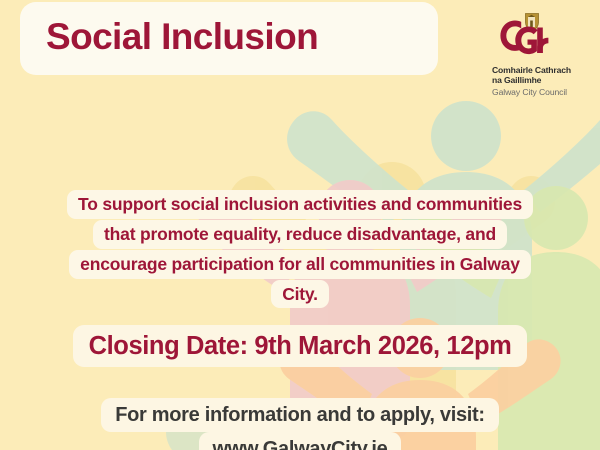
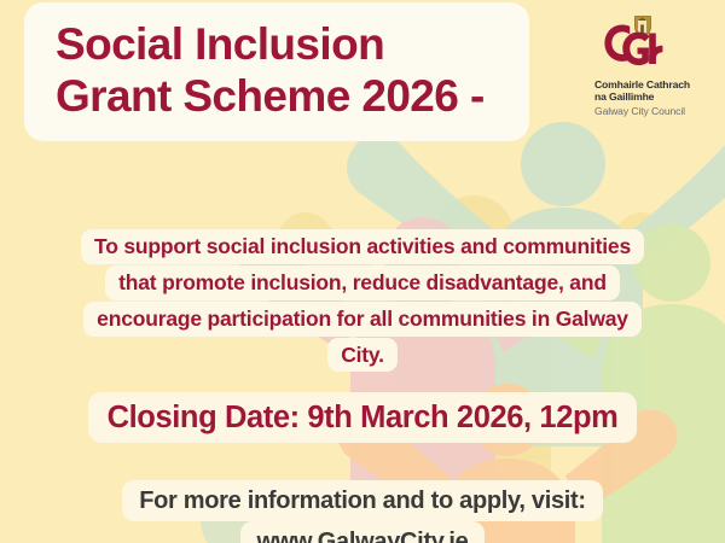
  Social Inclusion
+ Grant Scheme 2026 -
  Comhairle Cathrach
  na Gaillimhe
  Galway City Council
  To support social inclusion activities and communities
- that promote equality, reduce disadvantage, and
+ that promote inclusion, reduce disadvantage, and
  encourage participation for all communities in Galway
  City.
  Closing Date: 9th March 2026, 12pm
  For more information and to apply, visit:
  www.GalwayCity.ie
